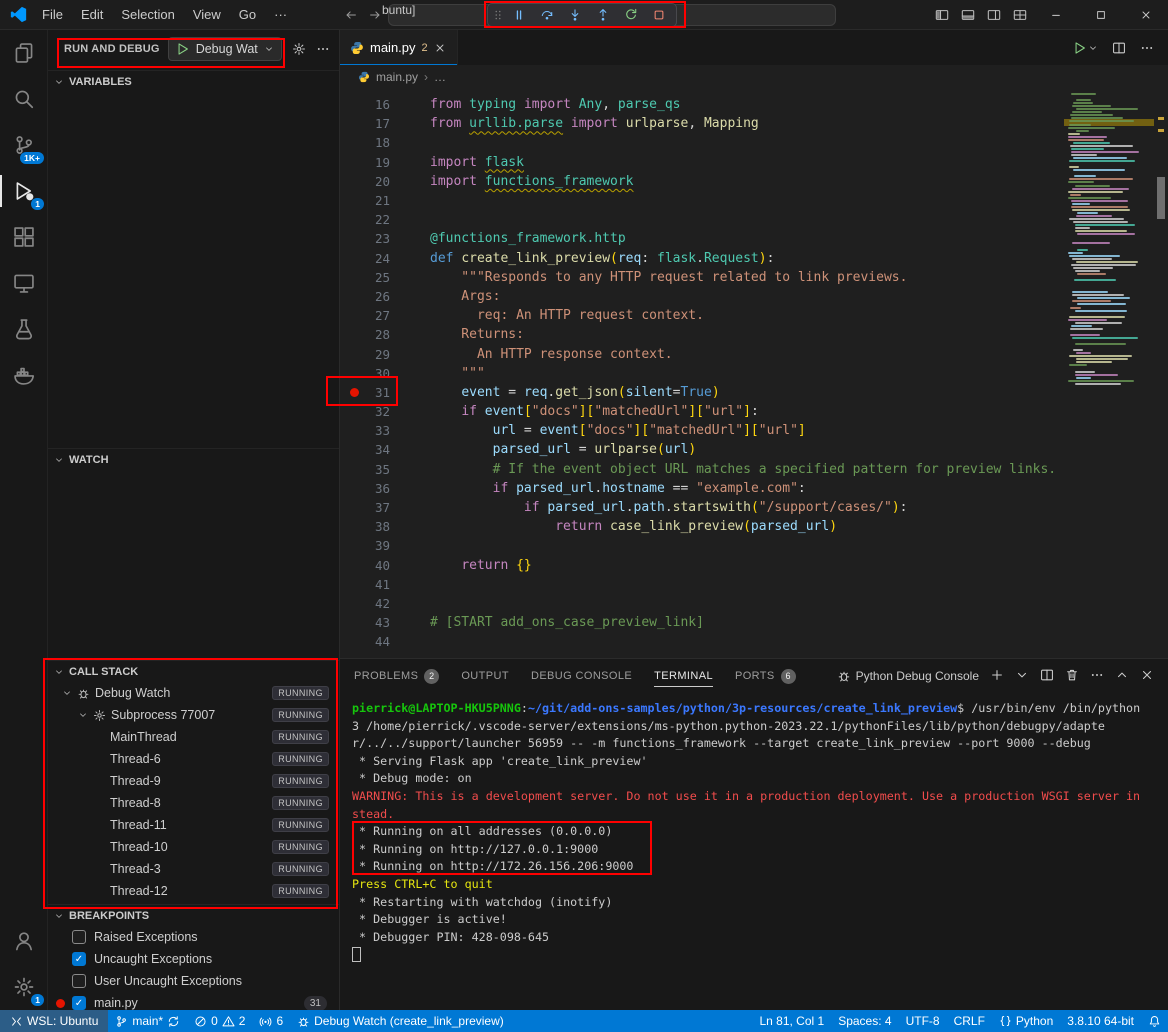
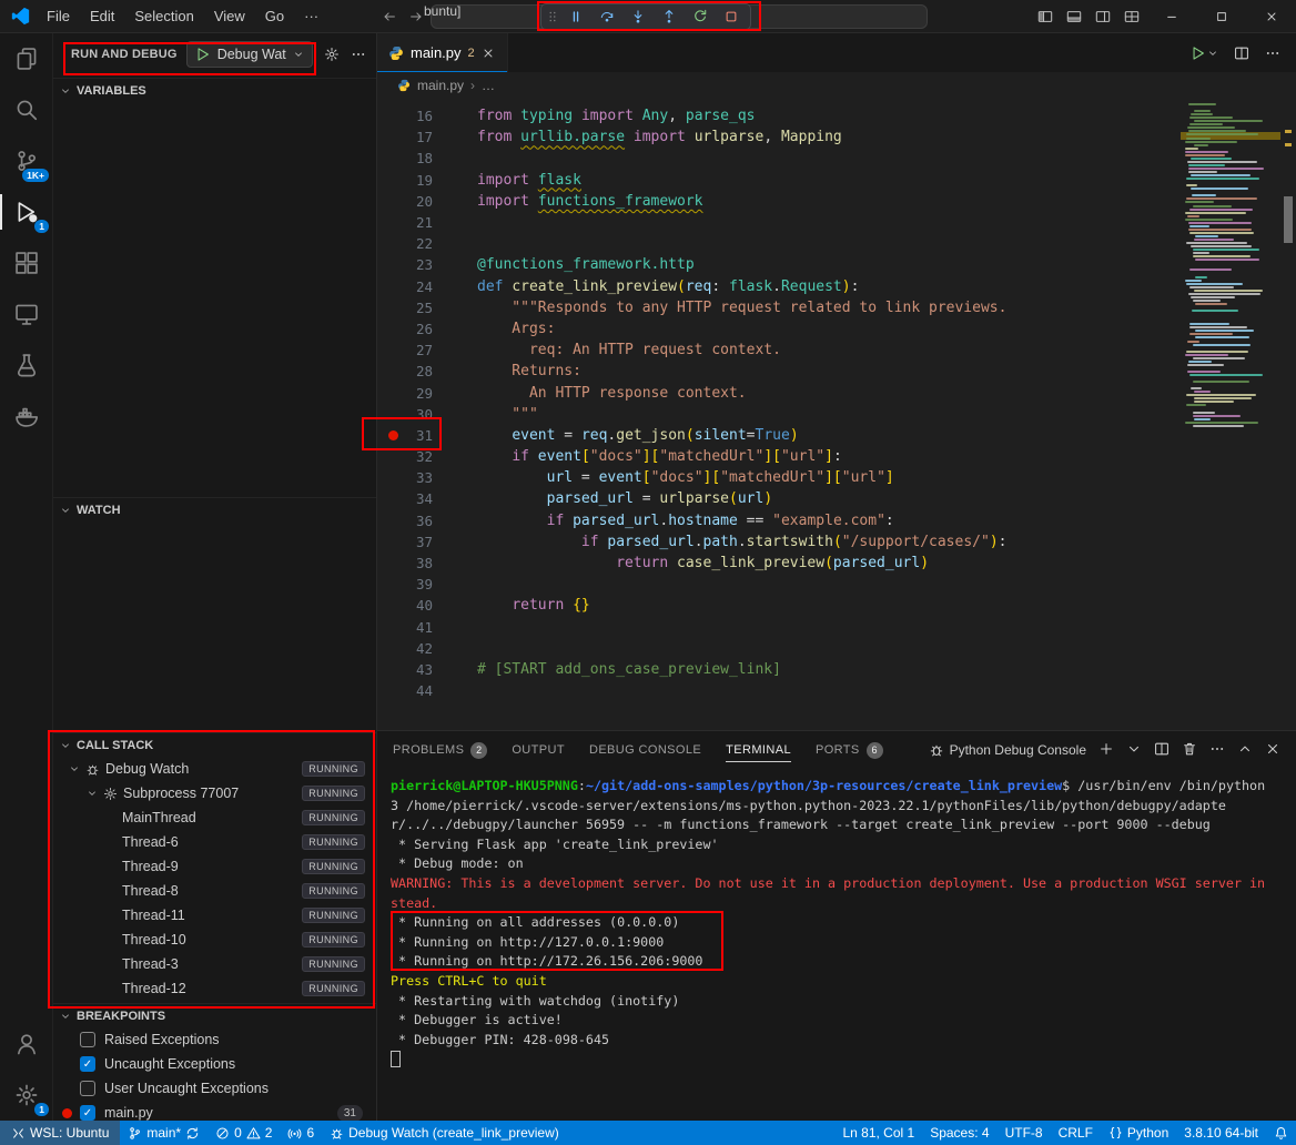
  File
  Edit
  Selection
  View
  Go
  ···
  buntu]
  1K+
  1
  1
  RUN AND DEBUG
  Debug Wat
  VARIABLES
  WATCH
  CALL STACK
  Debug Watch
  RUNNING
  Subprocess 77007
  RUNNING
  MainThread
  RUNNING
  Thread-6
  RUNNING
  Thread-9
  RUNNING
  Thread-8
  RUNNING
  Thread-11
  RUNNING
  Thread-10
  RUNNING
  Thread-3
  RUNNING
  Thread-12
  RUNNING
  BREAKPOINTS
  Raised Exceptions
  Uncaught Exceptions
  User Uncaught Exceptions
  main.py
  31
  main.py
  2
  main.py
  ›
  …
  16
  from typing import Any, parse_qs
  17
  from urllib.parse import urlparse, Mapping
  18
  19
  import flask
  20
  import functions_framework
  21
  22
  23
  @functions_framework.http
  24
  def create_link_preview(req: flask.Request):
  25
  """Responds to any HTTP request related to link previews.
  26
  Args:
  27
  req: An HTTP request context.
  28
  Returns:
  29
  An HTTP response context.
  30
  """
  31
  event = req.get_json(silent=True)
  32
  if event["docs"]["matchedUrl"]["url"]:
  33
  url = event["docs"]["matchedUrl"]["url"]
  34
  parsed_url = urlparse(url)
- 35
- # If the event object URL matches a specified pattern for preview links.
  36
  if parsed_url.hostname == "example.com":
  37
  if parsed_url.path.startswith("/support/cases/"):
  38
  return case_link_preview(parsed_url)
  39
  40
  return {}
  41
  42
  43
  # [START add_ons_case_preview_link]
  44
  PROBLEMS
  2
  OUTPUT
  DEBUG CONSOLE
  TERMINAL
  PORTS
  6
  Python Debug Console
- pierrick@LAPTOP-HKU5PNNG:~/git/add-ons-samples/python/3p-resources/create_link_preview$ /usr/bin/env /bin/python3 /home/pierrick/.vscode-server/extensions/ms-python.python-2023.22.1/pythonFiles/lib/python/debugpy/adapter/../../support/launcher 56959 -- -m functions_framework --target create_link_preview --port 9000 --debug
+ pierrick@LAPTOP-HKU5PNNG:~/git/add-ons-samples/python/3p-resources/create_link_preview$ /usr/bin/env /bin/python3 /home/pierrick/.vscode-server/extensions/ms-python.python-2023.22.1/pythonFiles/lib/python/debugpy/adapter/../../debugpy/launcher 56959 -- -m functions_framework --target create_link_preview --port 9000 --debug
  * Serving Flask app 'create_link_preview'
  * Debug mode: on
  WARNING: This is a development server. Do not use it in a production deployment. Use a production WSGI server instead.
  * Running on all addresses (0.0.0.0)
  * Running on http://127.0.0.1:9000
  * Running on http://172.26.156.206:9000
  Press CTRL+C to quit
  * Restarting with watchdog (inotify)
  * Debugger is active!
  * Debugger PIN: 428-098-645
  WSL: Ubuntu
  main*
  0
  2
  6
  Debug Watch (create_link_preview)
  Ln 81, Col 1
  Spaces: 4
  UTF-8
  CRLF
  Python
  3.8.10 64-bit
